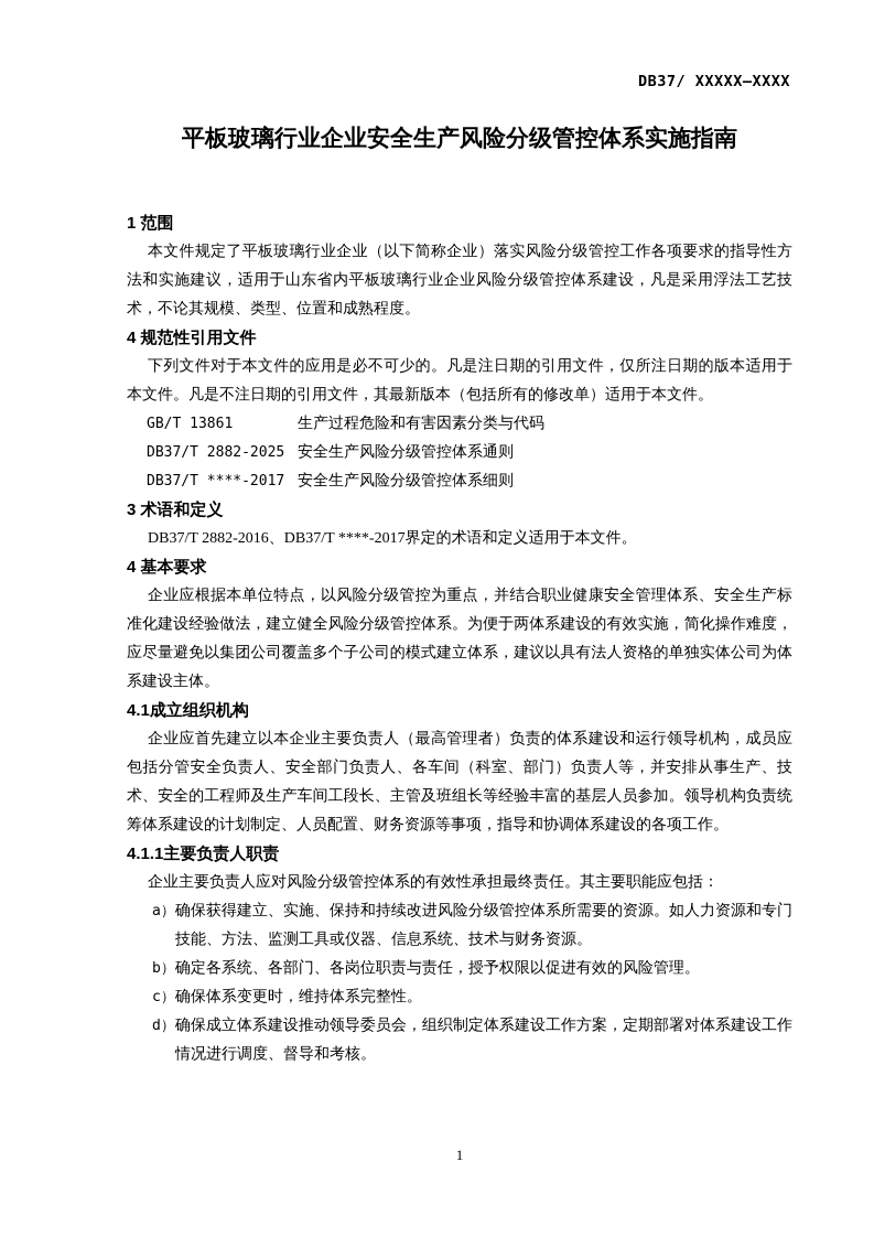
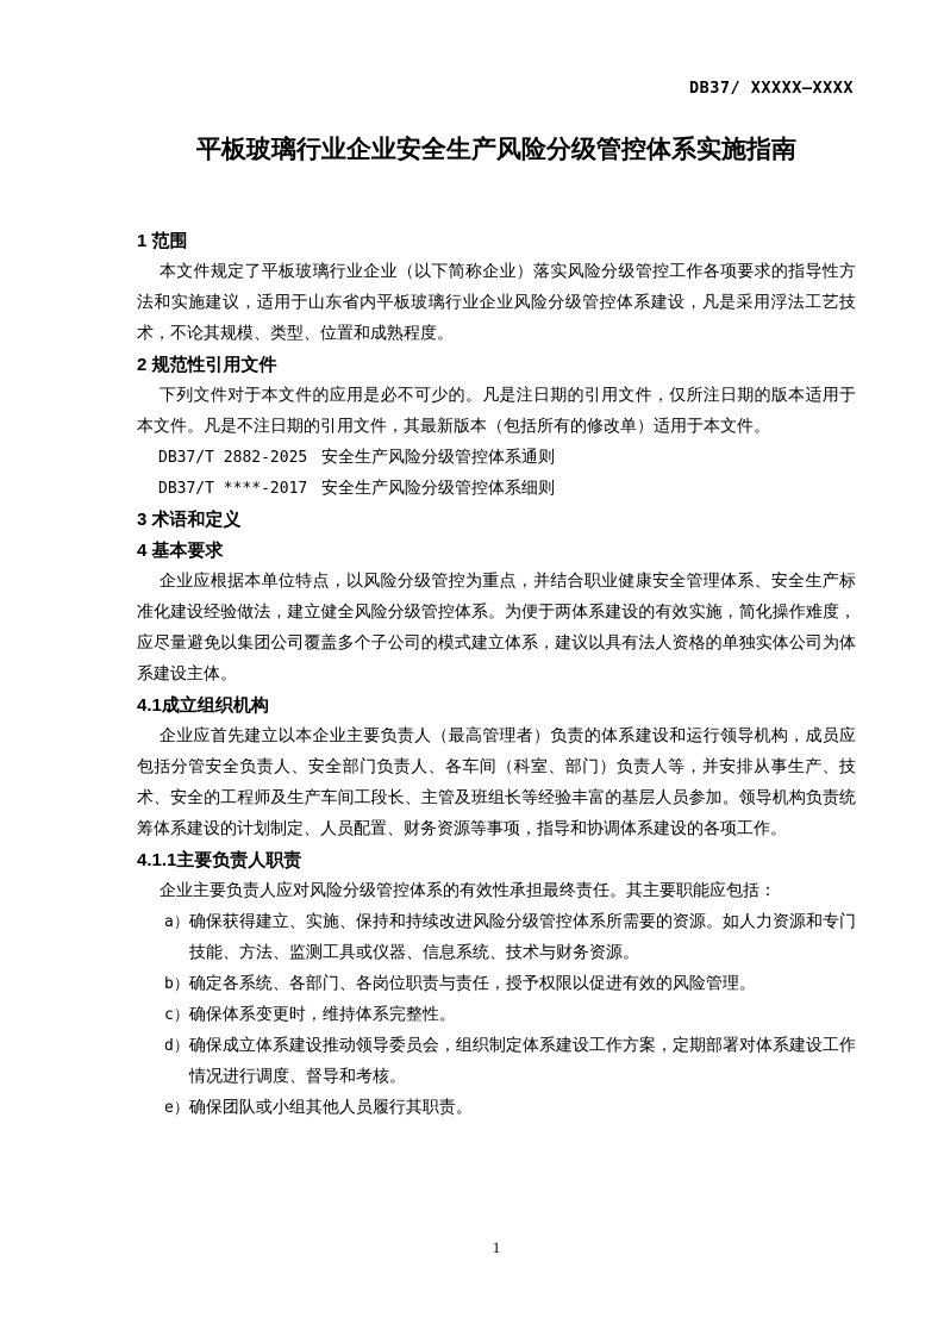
  DB37/ XXXXX—XXXX
  平板玻璃行业企业安全生产风险分级管控体系实施指南
  1 范围
  本文件规定了平板玻璃行业企业（以下简称企业）落实风险分级管控工作各项要求的指导性方法和实施建议，适用于山东省内平板玻璃行业企业风险分级管控体系建设，凡是采用浮法工艺技术，不论其规模、类型、位置和成熟程度。
- 4 规范性引用文件
+ 2 规范性引用文件
  下列文件对于本文件的应用是必不可少的。凡是注日期的引用文件，仅所注日期的版本适用于本文件。凡是不注日期的引用文件，其最新版本（包括所有的修改单）适用于本文件。
- GB/T 13861
- 生产过程危险和有害因素分类与代码
  DB37/T 2882-2025
  安全生产风险分级管控体系通则
  DB37/T ****-2017
  安全生产风险分级管控体系细则
  3 术语和定义
- DB37/T 2882-2016、DB37/T ****-2017界定的术语和定义适用于本文件。
  4 基本要求
  企业应根据本单位特点，以风险分级管控为重点，并结合职业健康安全管理体系、安全生产标准化建设经验做法，建立健全风险分级管控体系。为便于两体系建设的有效实施，简化操作难度，应尽量避免以集团公司覆盖多个子公司的模式建立体系，建议以具有法人资格的单独实体公司为体系建设主体。
  4.1成立组织机构
  企业应首先建立以本企业主要负责人（最高管理者）负责的体系建设和运行领导机构，成员应包括分管安全负责人、安全部门负责人、各车间（科室、部门）负责人等，并安排从事生产、技术、安全的工程师及生产车间工段长、主管及班组长等经验丰富的基层人员参加。领导机构负责统筹体系建设的计划制定、人员配置、财务资源等事项，指导和协调体系建设的各项工作。
  4.1.1主要负责人职责
  企业主要负责人应对风险分级管控体系的有效性承担最终责任。其主要职能应包括：
  a）确保获得建立、实施、保持和持续改进风险分级管控体系所需要的资源。如人力资源和专门技能、方法、监测工具或仪器、信息系统、技术与财务资源。
  b）确定各系统、各部门、各岗位职责与责任，授予权限以促进有效的风险管理。
  c）确保体系变更时，维持体系完整性。
  d）确保成立体系建设推动领导委员会，组织制定体系建设工作方案，定期部署对体系建设工作情况进行调度、督导和考核。
+ e）确保团队或小组其他人员履行其职责。
  1
